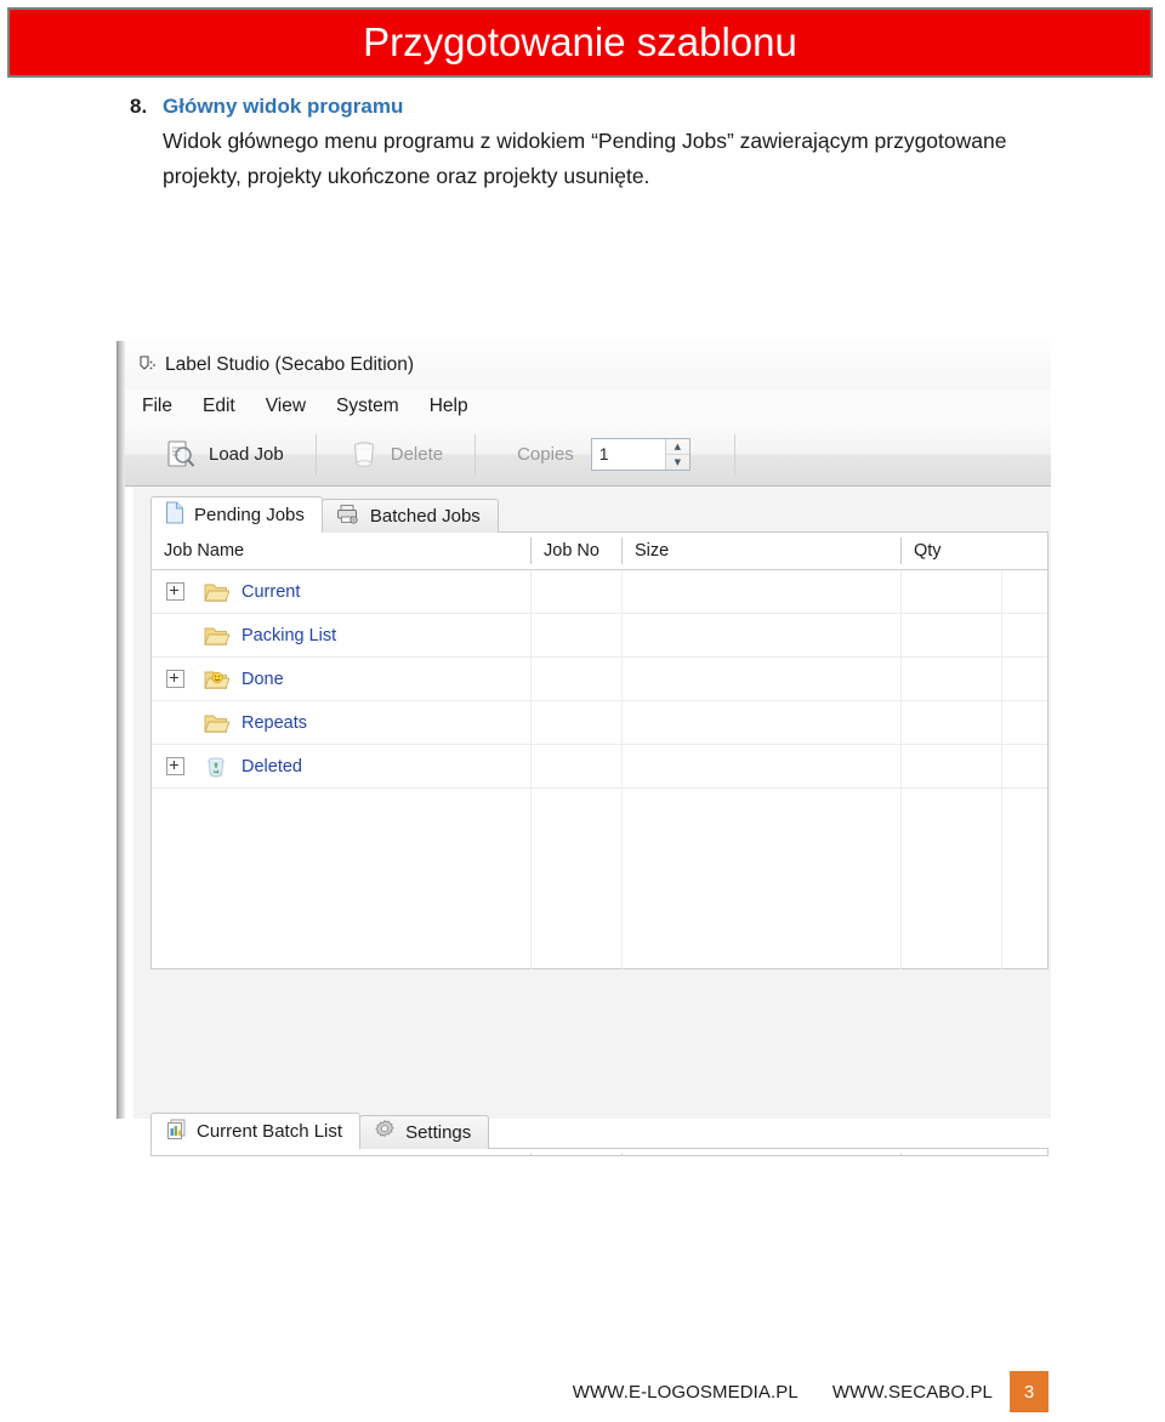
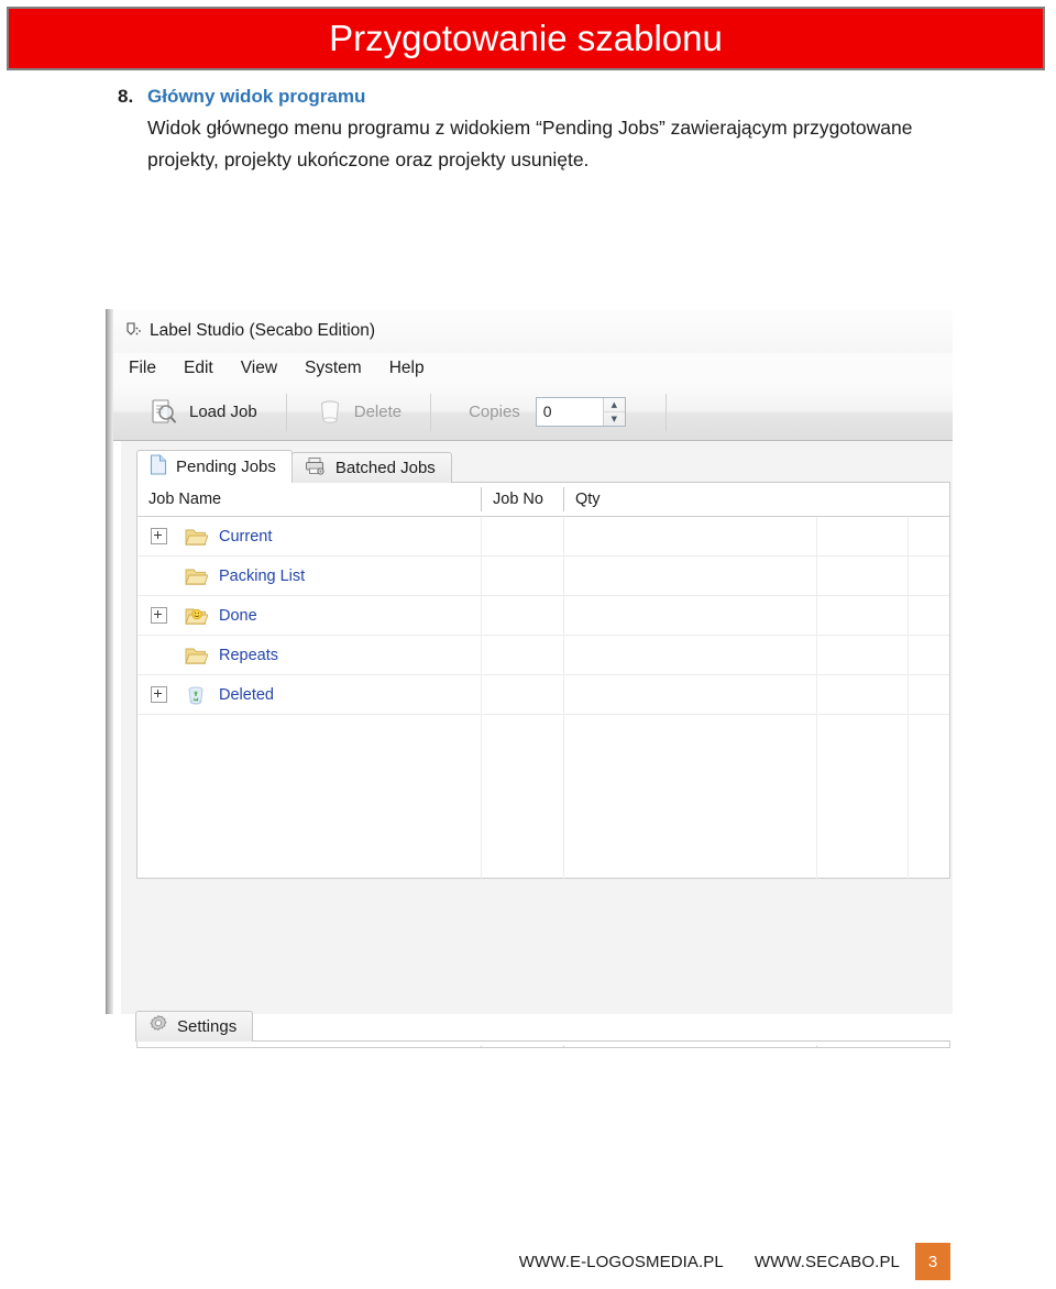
  Przygotowanie szablonu
  8.
  Główny widok programu
  Widok głównego menu programu z widokiem “Pending Jobs” zawierającym przygotowane projekty, projekty ukończone oraz projekty usunięte.
  Label Studio (Secabo Edition)
  File
  Edit
  View
  System
  Help
  Load Job
  Delete
  Copies
- 1
+ 0
  ▲
  ▼
  Pending Jobs
  Batched Jobs
  Job Name
  Job No
- Size
  Qty
  Current
  Packing List
  Done
  Repeats
  Deleted
- Current Batch List
  Settings
  WWW.E-LOGOSMEDIA.PL
  WWW.SECABO.PL
  3
